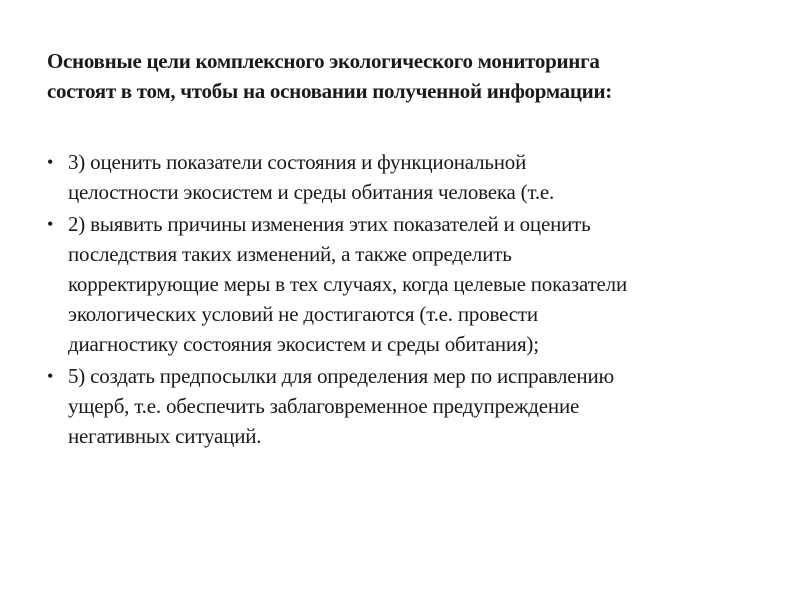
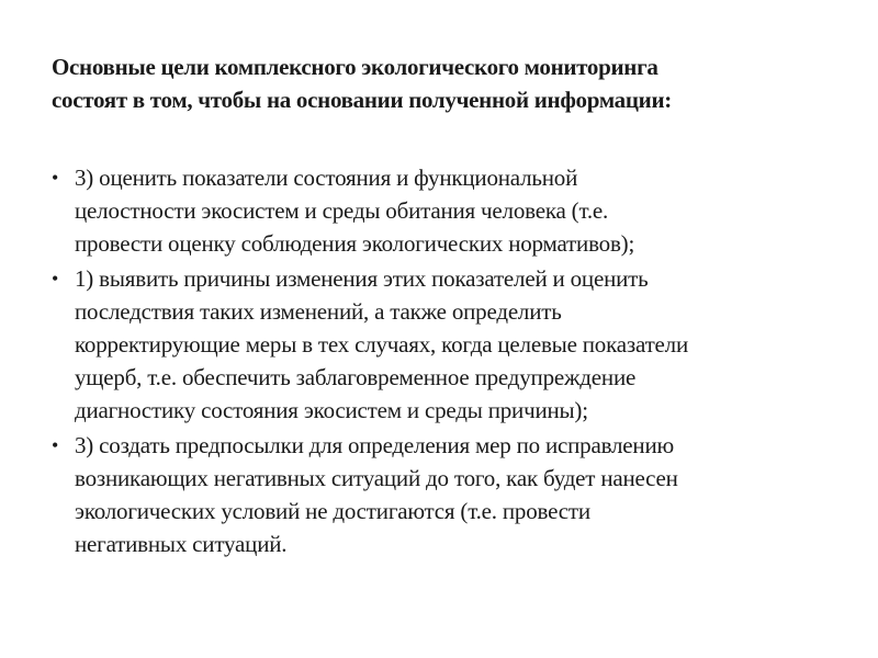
  Основные цели комплексного экологического мониторинга
  состоят в том, чтобы на основании полученной информации:
  •
  3) оценить показатели состояния и функциональной
  целостности экосистем и среды обитания человека (т.е.
+ провести оценку соблюдения экологических нормативов);
  •
- 2) выявить причины изменения этих показателей и оценить
+ 1) выявить причины изменения этих показателей и оценить
  последствия таких изменений, а также определить
  корректирующие меры в тех случаях, когда целевые показатели
- экологических условий не достигаются (т.е. провести
+ ущерб, т.е. обеспечить заблаговременное предупреждение
- диагностику состояния экосистем и среды обитания);
+ диагностику состояния экосистем и среды причины);
  •
- 5) создать предпосылки для определения мер по исправлению
+ 3) создать предпосылки для определения мер по исправлению
+ возникающих негативных ситуаций до того, как будет нанесен
- ущерб, т.е. обеспечить заблаговременное предупреждение
+ экологических условий не достигаются (т.е. провести
  негативных ситуаций.
